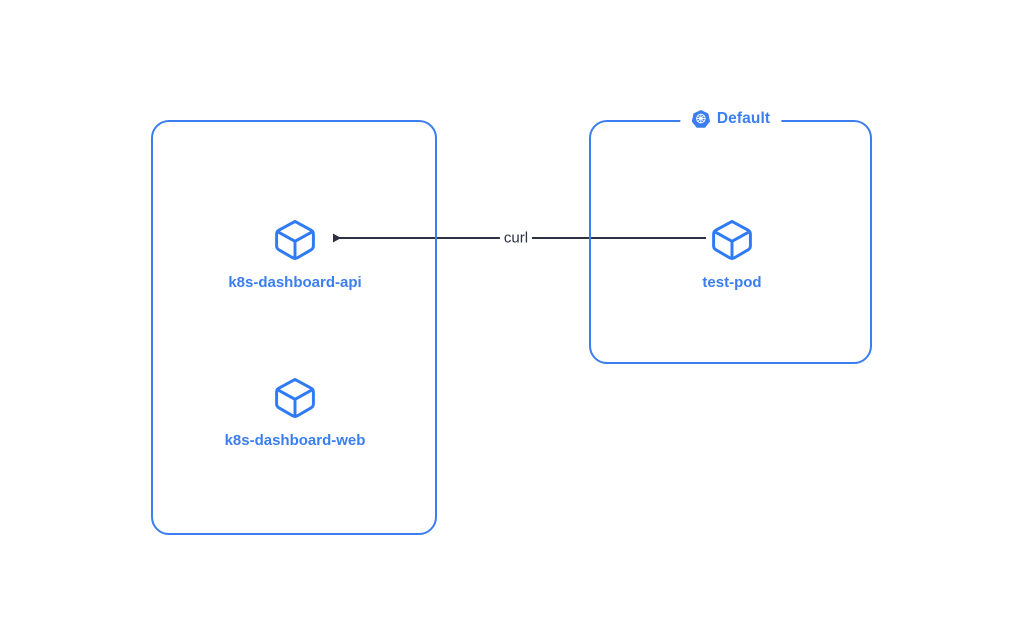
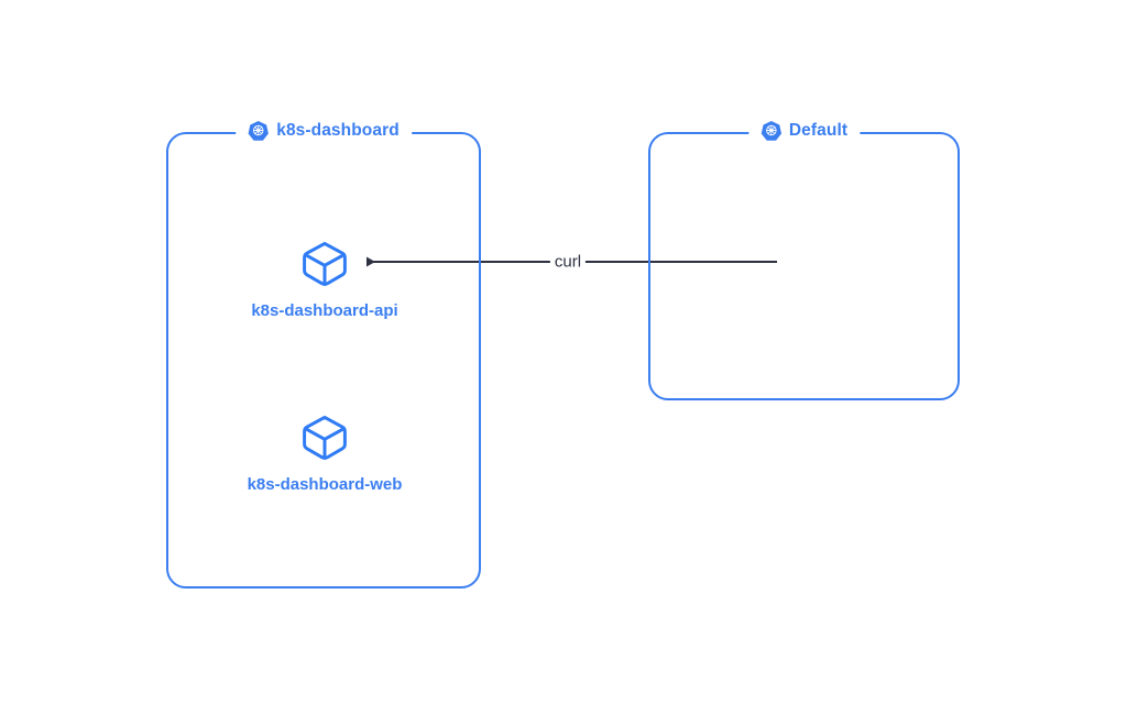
+ k8s-dashboard
  k8s-dashboard-api
  k8s-dashboard-web
  Default
- test-pod
  curl
